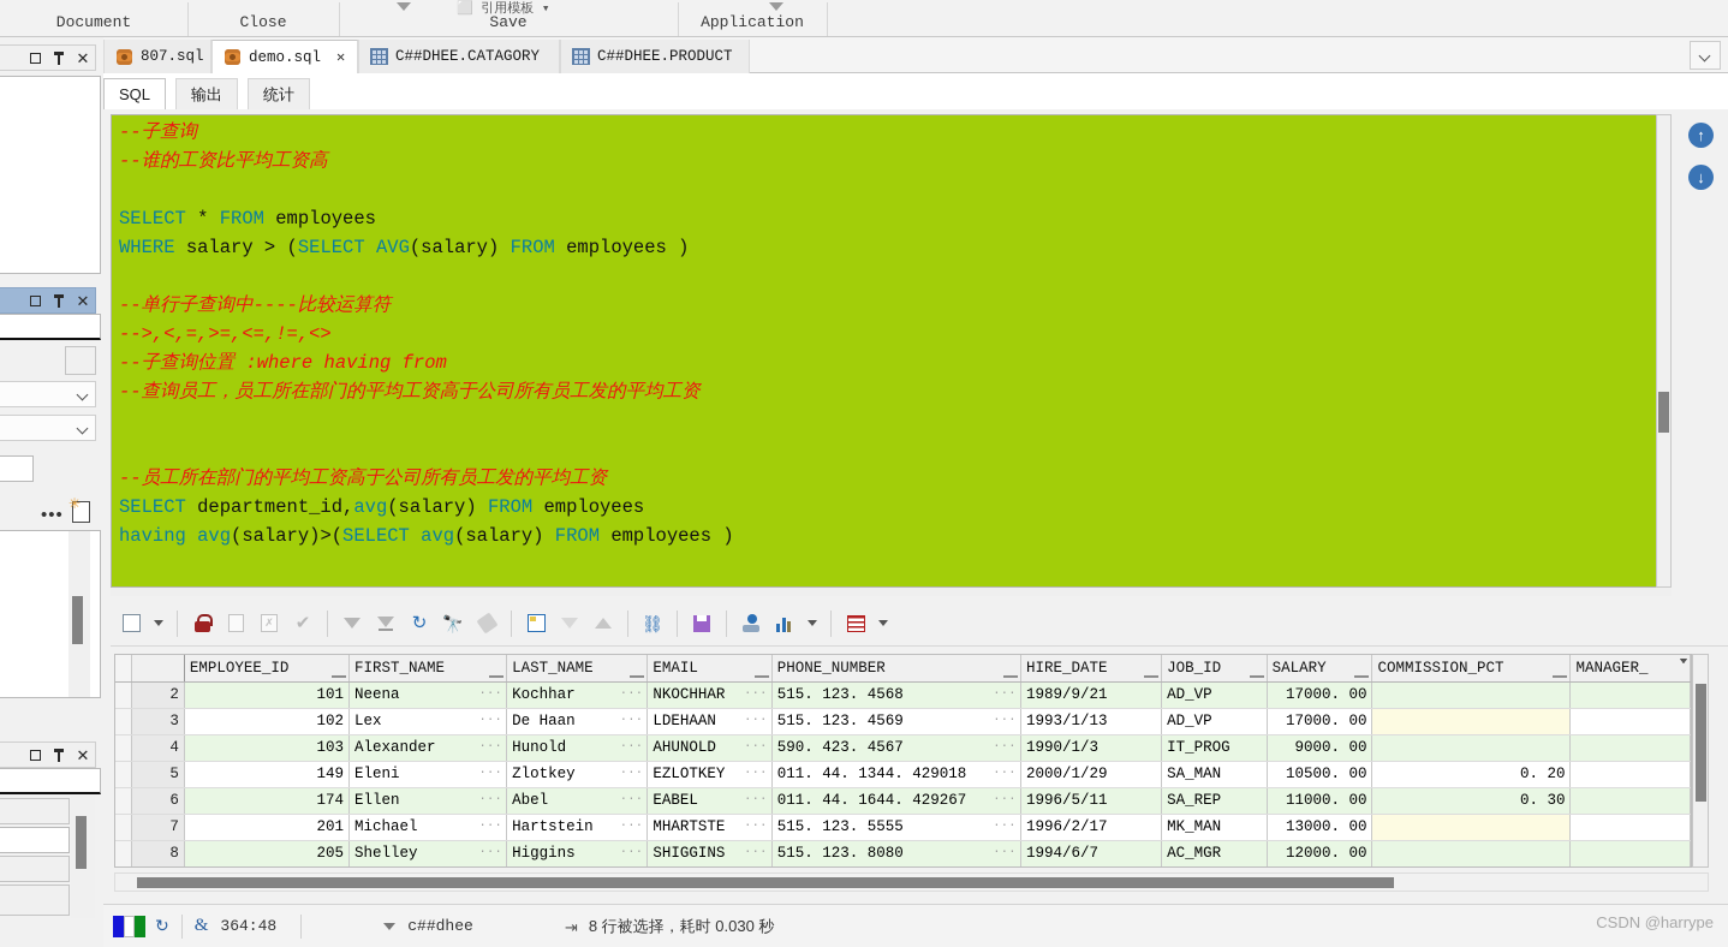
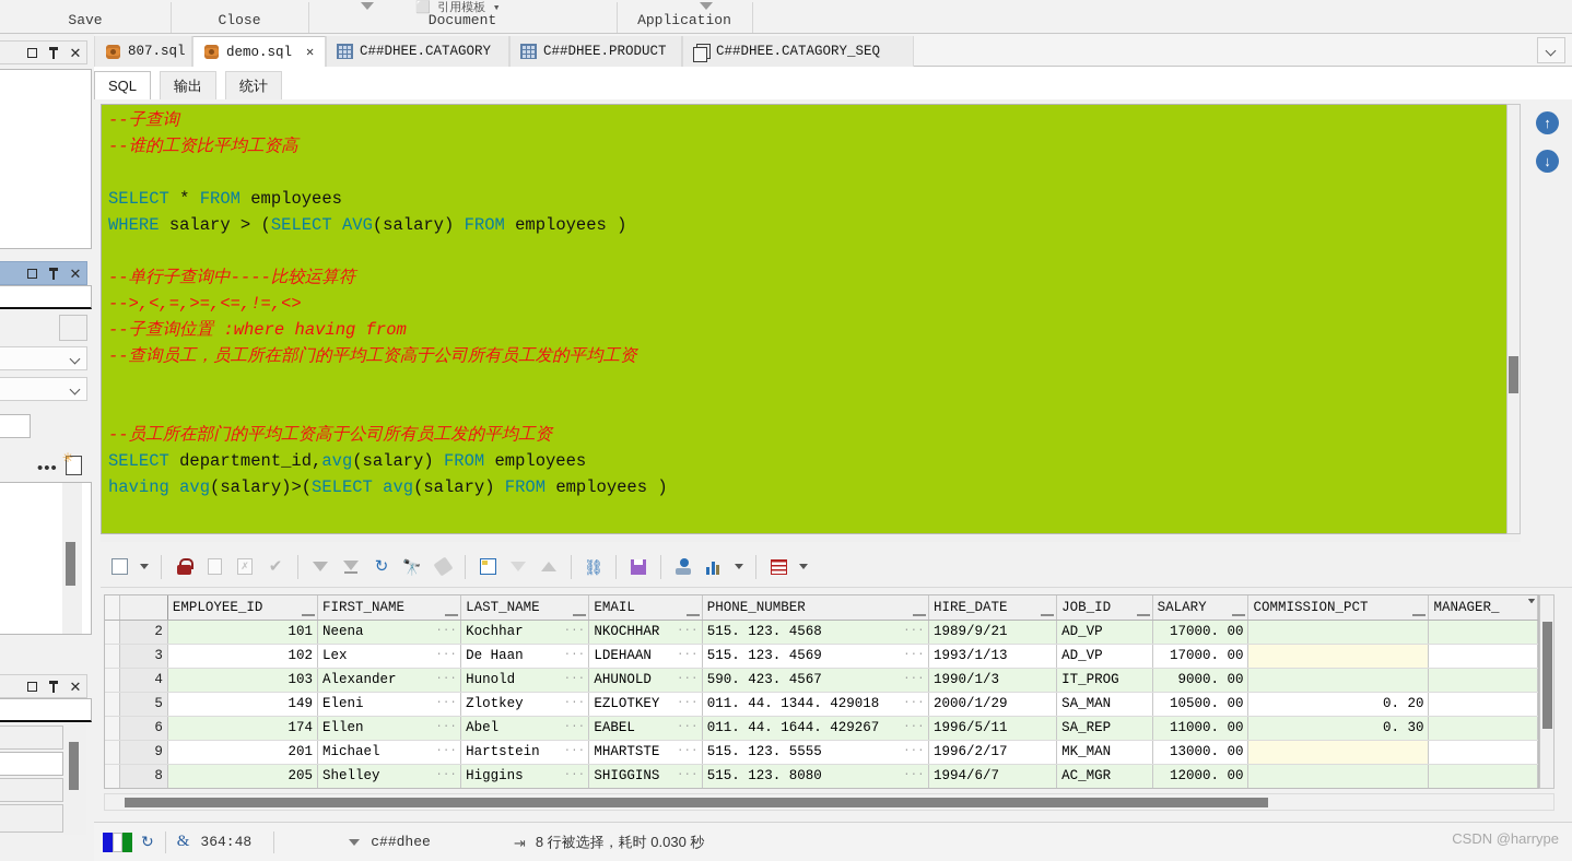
  ⬜ 引用模板 ▾
- Document
+ Save
  Close
- Save
+ Document
  Application
  ✕
  ✕
  •••
  ✳
  ✕
  807.sql
  demo.sql
  ✕
  C##DHEE.CATAGORY
  C##DHEE.PRODUCT
+ C##DHEE.CATAGORY_SEQ
  SQL
  输出
  统计
  --子查询
  --谁的工资比平均工资高
  SELECT * FROM employees
  WHERE salary > (SELECT AVG(salary) FROM employees )
  --单行子查询中----比较运算符
  -->,<,=,>=,<=,!=,<>
  --子查询位置 :where having from
  --查询员工，员工所在部门的平均工资高于公司所有员工发的平均工资
  --员工所在部门的平均工资高于公司所有员工发的平均工资
  SELECT department_id,avg(salary) FROM employees
  having avg(salary)>(SELECT avg(salary) FROM employees )
  ↑
  ↓
  ✗
  ✔
  ↻
  🔭
  ⛓
  		EMPLOYEE_ID	FIRST_NAME	LAST_NAME	EMAIL	PHONE_NUMBER	HIRE_DATE	JOB_ID	SALARY	COMMISSION_PCT	MANAGER_
  	2	101	Neena ···	Kochhar ···	NKOCHHAR ···	515. 123. 4568 ···	1989/9/21	AD_VP	17000. 00
  	3	102	Lex ···	De Haan ···	LDEHAAN ···	515. 123. 4569 ···	1993/1/13	AD_VP	17000. 00
  	4	103	Alexander ···	Hunold ···	AHUNOLD ···	590. 423. 4567 ···	1990/1/3	IT_PROG	9000. 00
  	5	149	Eleni ···	Zlotkey ···	EZLOTKEY ···	011. 44. 1344. 429018 ···	2000/1/29	SA_MAN	10500. 00	0. 20
  	6	174	Ellen ···	Abel ···	EABEL ···	011. 44. 1644. 429267 ···	1996/5/11	SA_REP	11000. 00	0. 30
- 	7	201	Michael ···	Hartstein ···	MHARTSTE ···	515. 123. 5555 ···	1996/2/17	MK_MAN	13000. 00
+ 	9	201	Michael ···	Hartstein ···	MHARTSTE ···	515. 123. 5555 ···	1996/2/17	MK_MAN	13000. 00
  	8	205	Shelley ···	Higgins ···	SHIGGINS ···	515. 123. 8080 ···	1994/6/7	AC_MGR	12000. 00
  ↻
  &
  364:48
  c##dhee
  ⇥
  8 行被选择，耗时 0.030 秒
  CSDN @harrype
